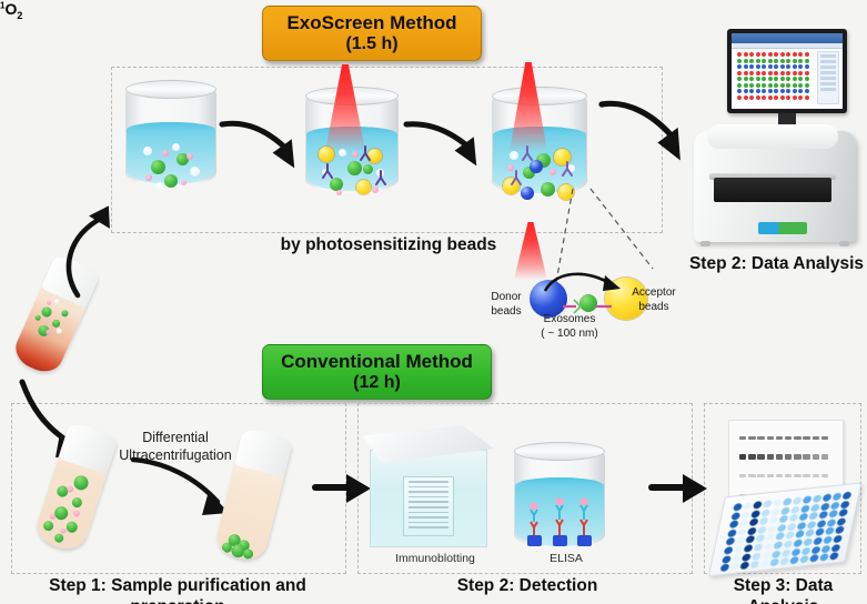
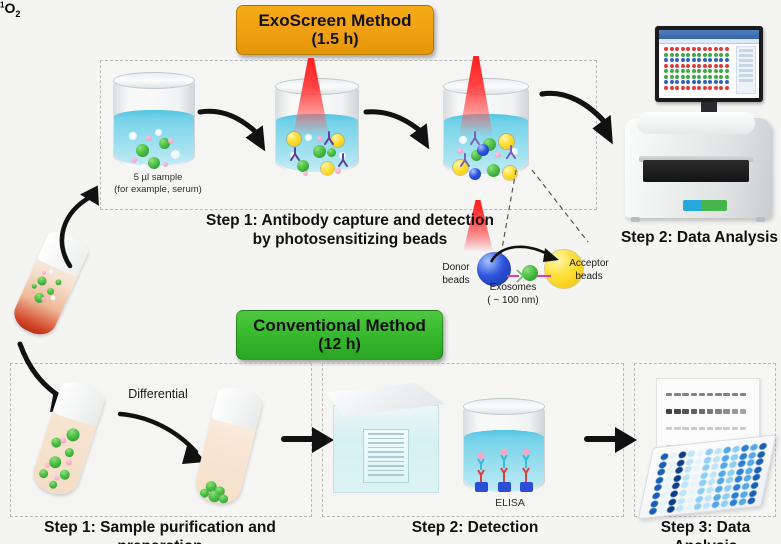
  ExoScreen Method
  (1.5 h)
  Conventional Method
  (12 h)
+ 5 µl sample
+ (for example, serum)
  Donor
  beads
  Acceptor
  beads
  Exosomes
  ( ~ 100 nm)
  1O2
+ Step 1: Antibody capture and detection
  by photosensitizing beads
  Step 2: Data Analysis
  Differential
- Ultracentrifugation
- Immunoblotting
  ELISA
  Step 1: Sample purification and
  Step 2: Detection
